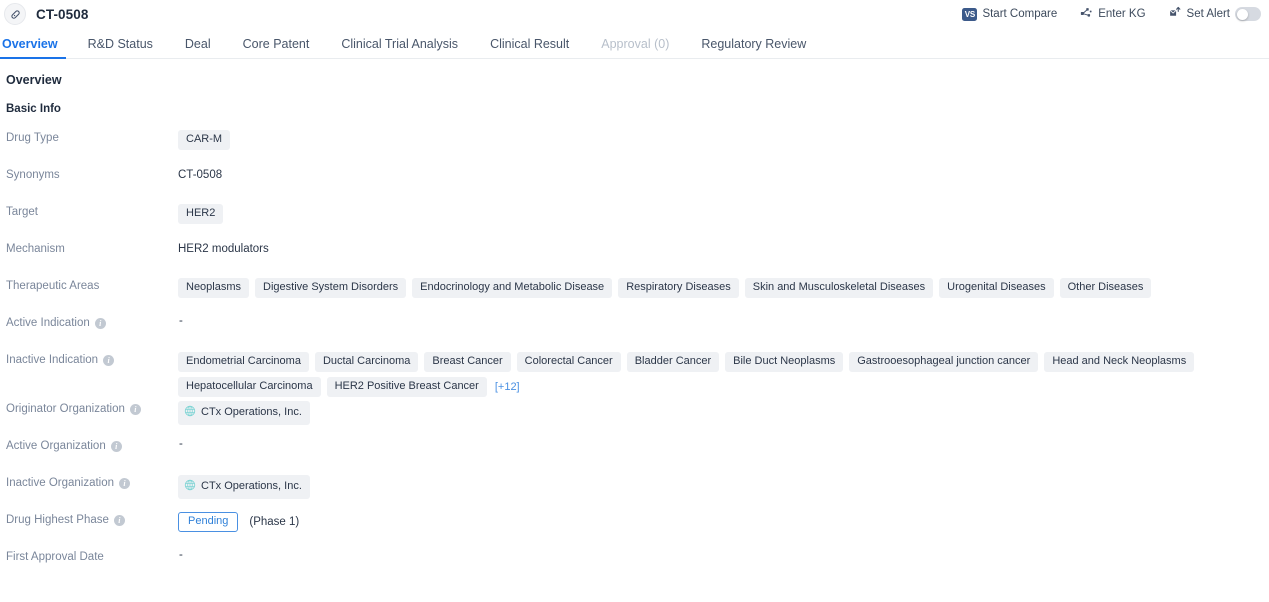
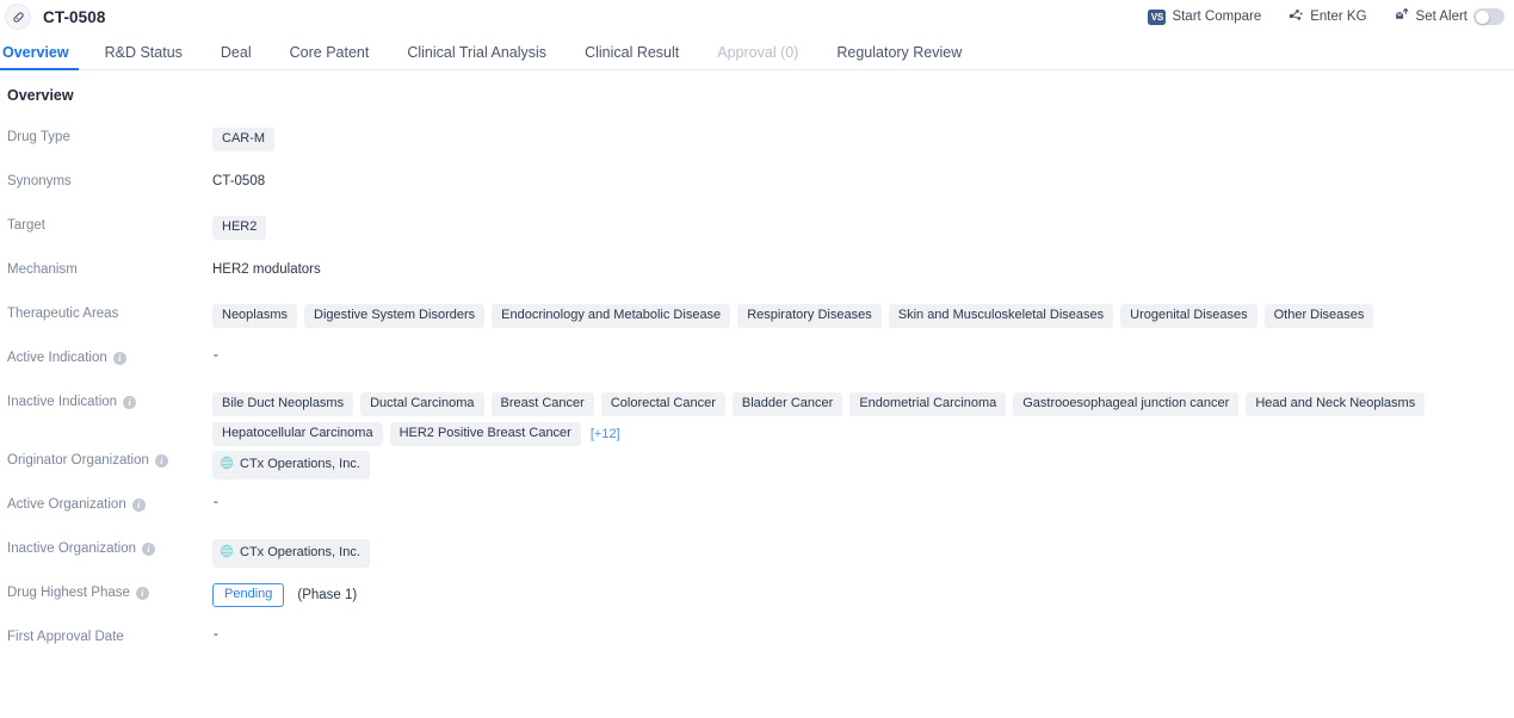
  CT-0508
  VS
  Start Compare
  Enter KG
  Set Alert
  Overview
  R&D Status
  Deal
  Core Patent
  Clinical Trial Analysis
  Clinical Result
  Approval (0)
  Regulatory Review
  Overview
- Basic Info
  Drug Type
  CAR-M
  Synonyms
  CT-0508
  Target
  HER2
  Mechanism
  HER2 modulators
  Therapeutic Areas
  Neoplasms
  Digestive System Disorders
  Endocrinology and Metabolic Disease
  Respiratory Diseases
  Skin and Musculoskeletal Diseases
  Urogenital Diseases
  Other Diseases
  Active Indication
  i
  -
  Inactive Indication
  i
- Endometrial Carcinoma
+ Bile Duct Neoplasms
  Ductal Carcinoma
  Breast Cancer
  Colorectal Cancer
  Bladder Cancer
- Bile Duct Neoplasms
+ Endometrial Carcinoma
  Gastrooesophageal junction cancer
  Head and Neck Neoplasms
  Hepatocellular Carcinoma
  HER2 Positive Breast Cancer
  [+12]
  Originator Organization
  i
  CTx Operations, Inc.
  Active Organization
  i
  -
  Inactive Organization
  i
  CTx Operations, Inc.
  Drug Highest Phase
  i
  Pending
  (Phase 1)
  First Approval Date
  -
